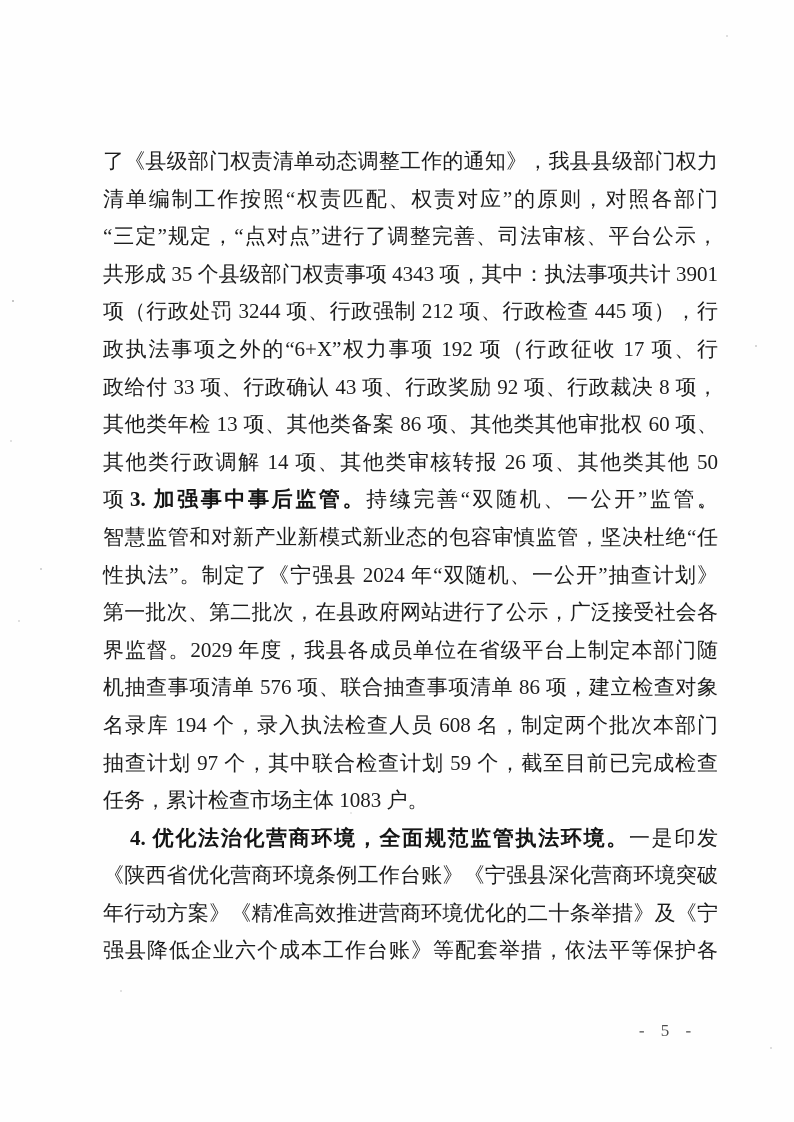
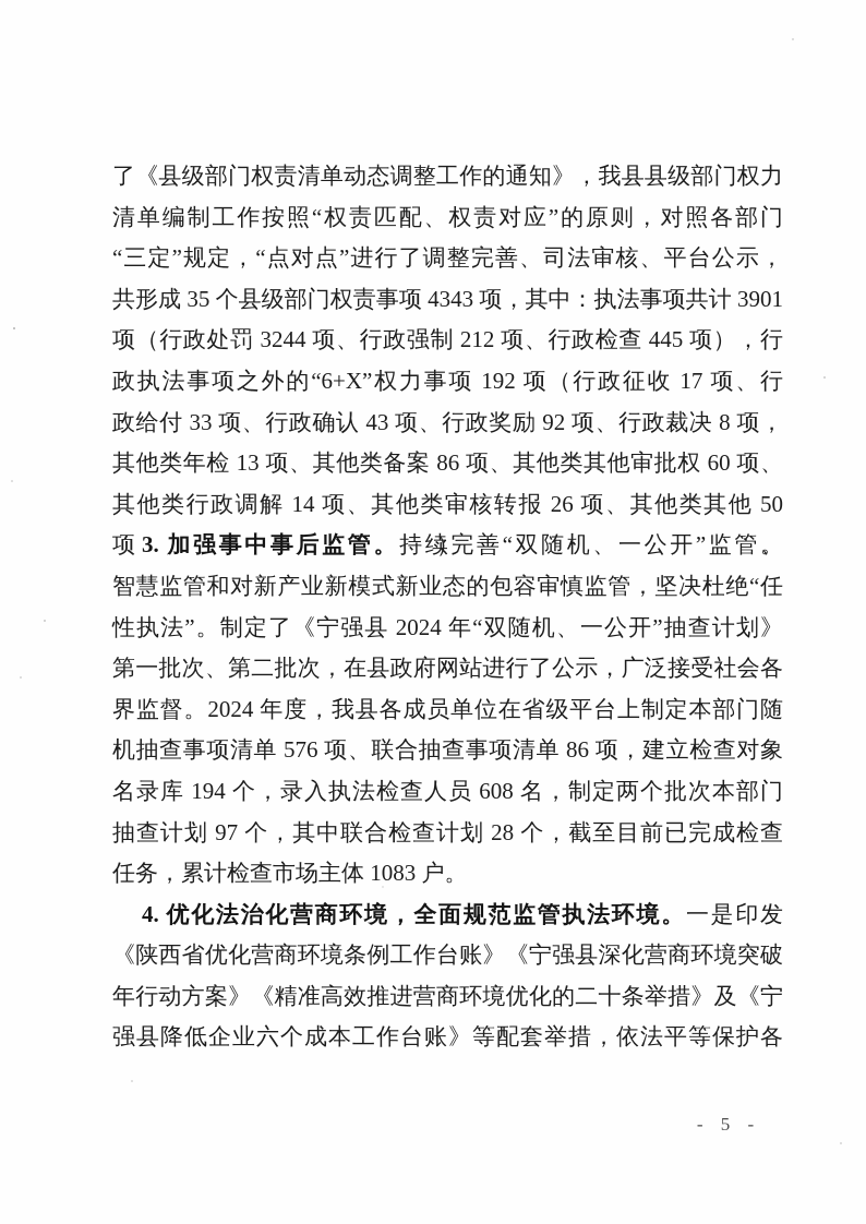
  了《县级部门权责清单动态调整工作的通知》，我县县级部门权力
  清单编制工作按照“权责匹配、权责对应”的原则，对照各部门
  “三定”规定，“点对点”进行了调整完善、司法审核、平台公示，
  共形成 35 个县级部门权责事项 4343 项，其中：执法事项共计 3901
  项（行政处罚 3244 项、行政强制 212 项、行政检查 445 项），行
  政执法事项之外的“6+X”权力事项 192 项（行政征收 17 项、行
  政给付 33 项、行政确认 43 项、行政奖励 92 项、行政裁决 8 项，
  其他类年检 13 项、其他类备案 86 项、其他类其他审批权 60 项、
  其他类行政调解 14 项、其他类审核转报 26 项、其他类其他 50 项）。
  3. 加强事中事后监管。持续完善“双随机、一公开”监管、
  智慧监管和对新产业新模式新业态的包容审慎监管，坚决杜绝“任
  性执法”。制定了《宁强县 2024 年“双随机、一公开”抽查计划》
  第一批次、第二批次，在县政府网站进行了公示，广泛接受社会各
- 界监督。2029 年度，我县各成员单位在省级平台上制定本部门随
+ 界监督。2024 年度，我县各成员单位在省级平台上制定本部门随
  机抽查事项清单 576 项、联合抽查事项清单 86 项，建立检查对象
  名录库 194 个，录入执法检查人员 608 名，制定两个批次本部门
- 抽查计划 97 个，其中联合检查计划 59 个，截至目前已完成检查
+ 抽查计划 97 个，其中联合检查计划 28 个，截至目前已完成检查
  任务，累计检查市场主体 1083 户。
  4. 优化法治化营商环境，全面规范监管执法环境。一是印发
  《陕西省优化营商环境条例工作台账》《宁强县深化营商环境突破
  年行动方案》《精准高效推进营商环境优化的二十条举措》及《宁
  强县降低企业六个成本工作台账》等配套举措，依法平等保护各
  - 5 -
